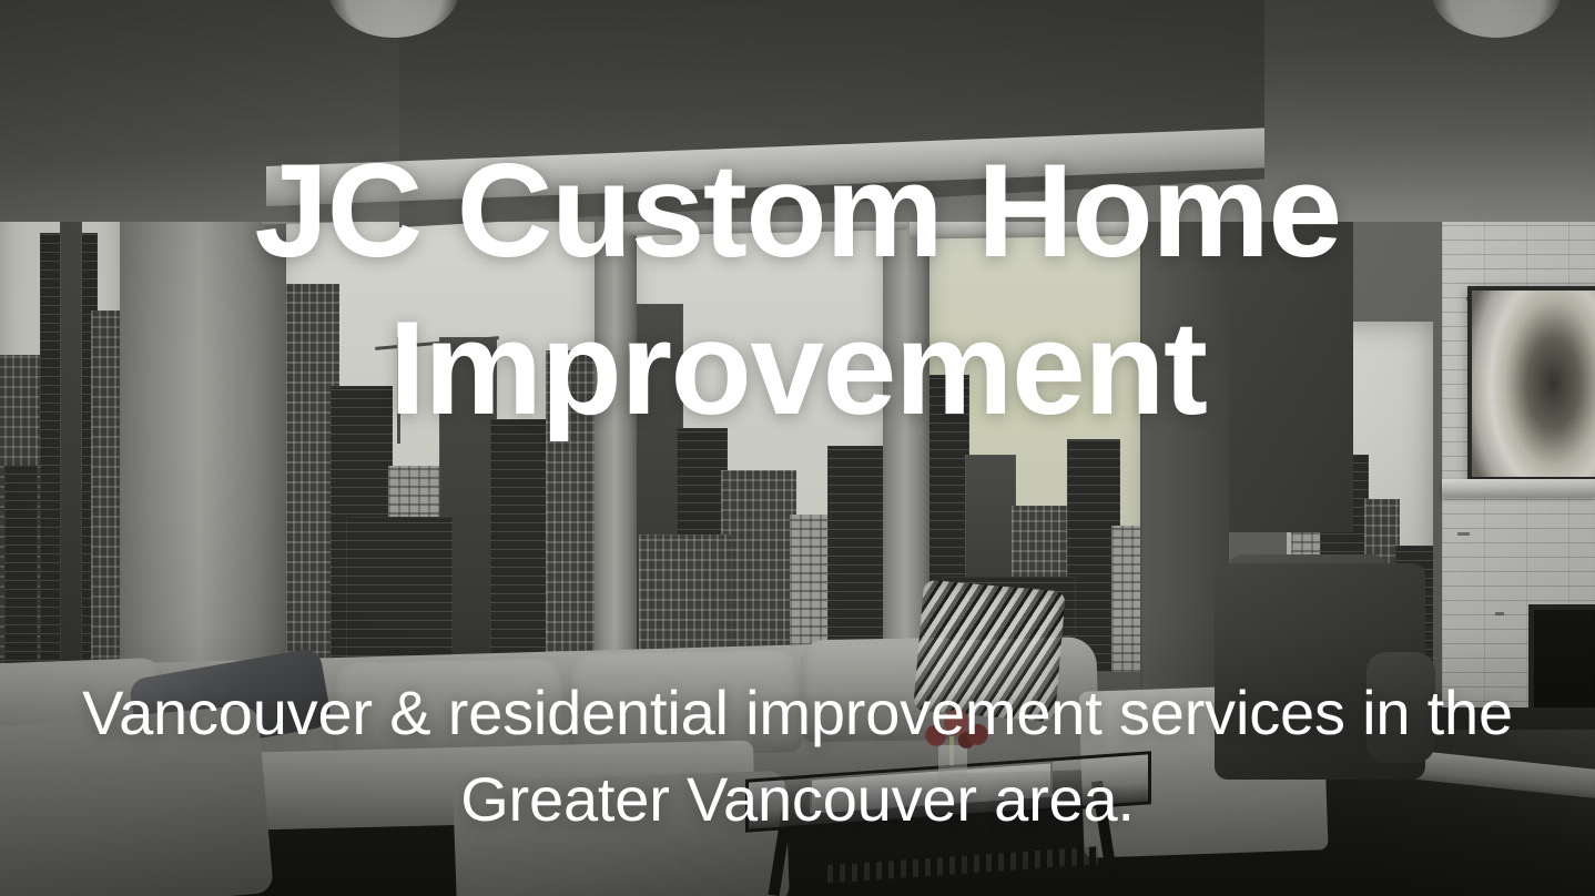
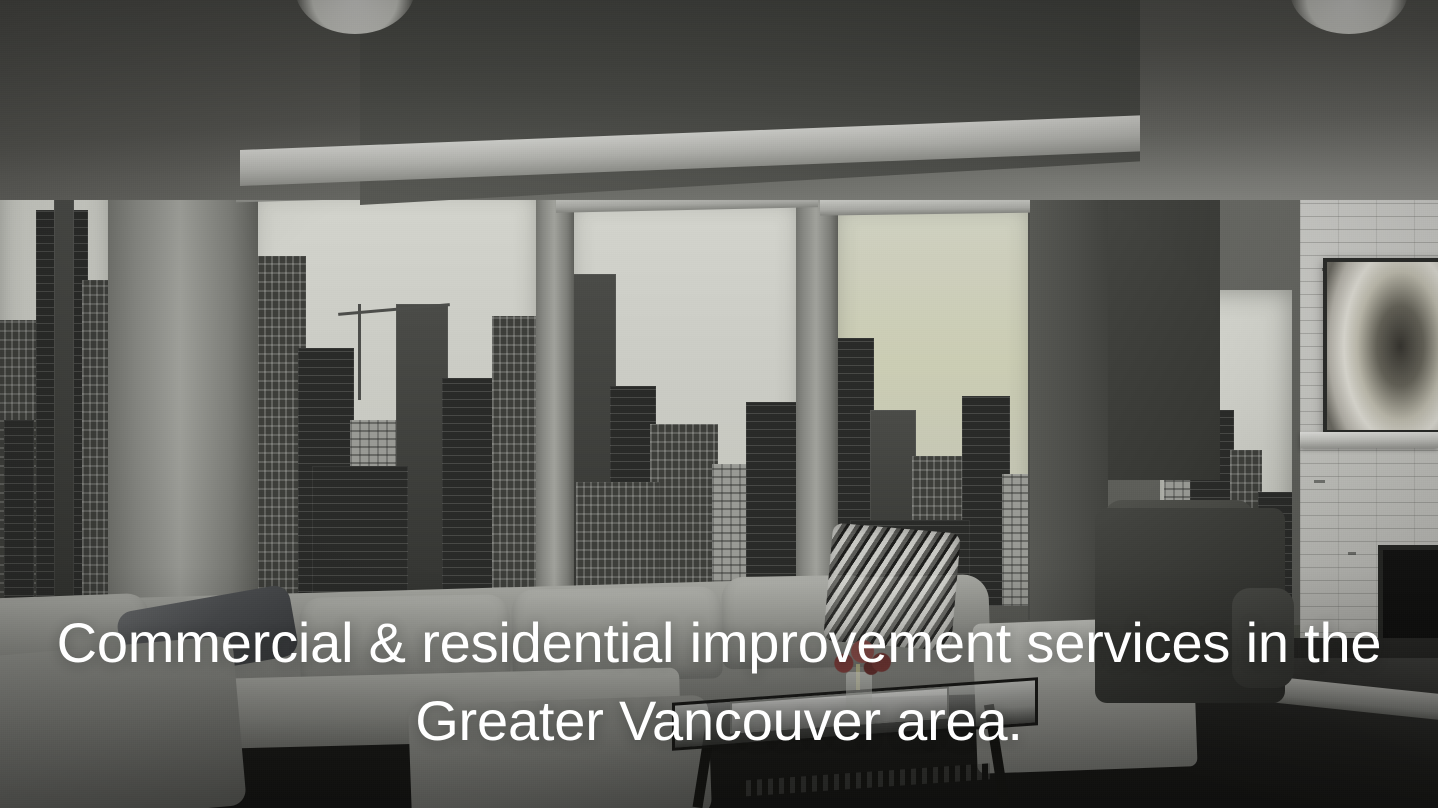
- JC Custom Home Improvement
- Vancouver & residential improvement services in the Greater Vancouver area.
+ Commercial & residential improvement services in the Greater Vancouver area.
